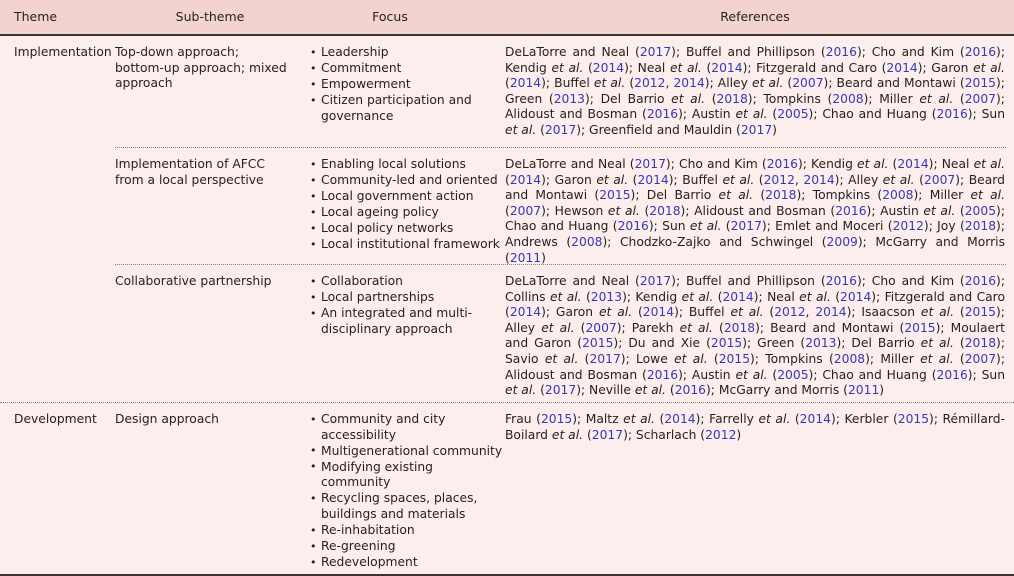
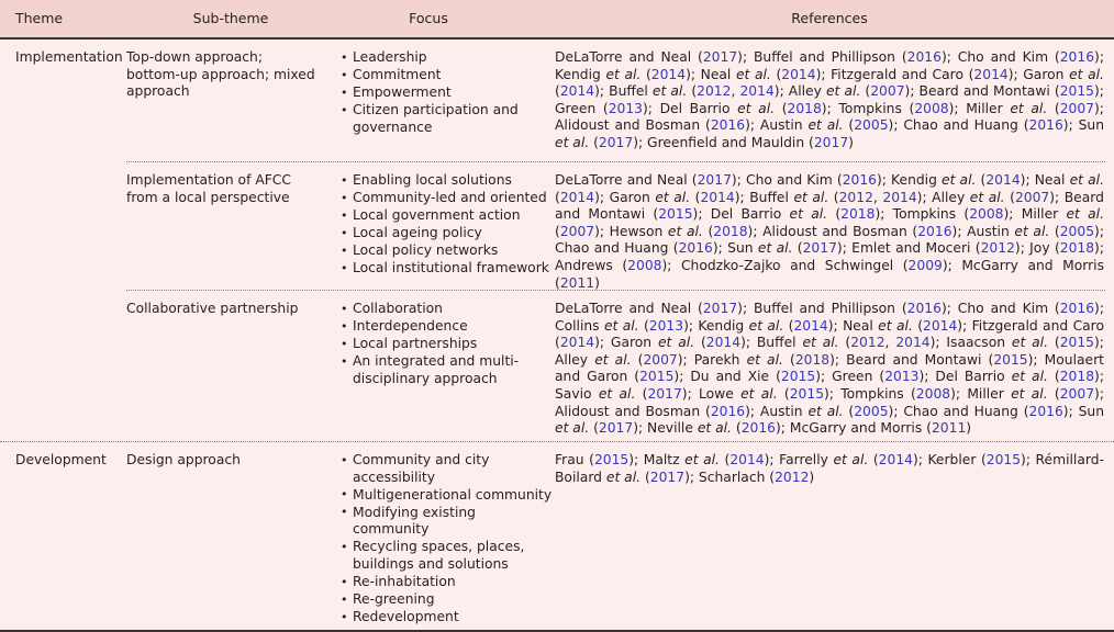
  Theme
  Sub-theme
  Focus
  References
  Implementation
  Top-down approach; bottom-up approach; mixed approach
  Leadership
  Commitment
  Empowerment
  Citizen participation and governance
  DeLaTorre and Neal (2017); Buffel and Phillipson (2016); Cho and Kim (2016); Kendig et al. (2014); Neal et al. (2014); Fitzgerald and Caro (2014); Garon et al. (2014); Buffel et al. (2012, 2014); Alley et al. (2007); Beard and Montawi (2015); Green (2013); Del Barrio et al. (2018); Tompkins (2008); Miller et al. (2007); Alidoust and Bosman (2016); Austin et al. (2005); Chao and Huang (2016); Sun et al. (2017); Greenfield and Mauldin (2017)
  Implementation of AFCC from a local perspective
  Enabling local solutions
  Community-led and oriented
  Local government action
  Local ageing policy
  Local policy networks
  Local institutional framework
  DeLaTorre and Neal (2017); Cho and Kim (2016); Kendig et al. (2014); Neal et al. (2014); Garon et al. (2014); Buffel et al. (2012, 2014); Alley et al. (2007); Beard and Montawi (2015); Del Barrio et al. (2018); Tompkins (2008); Miller et al. (2007); Hewson et al. (2018); Alidoust and Bosman (2016); Austin et al. (2005); Chao and Huang (2016); Sun et al. (2017); Emlet and Moceri (2012); Joy (2018); Andrews (2008); Chodzko-Zajko and Schwingel (2009); McGarry and Morris (2011)
  Collaborative partnership
  Collaboration
+ Interdependence
  Local partnerships
  An integrated and multi-disciplinary approach
  DeLaTorre and Neal (2017); Buffel and Phillipson (2016); Cho and Kim (2016); Collins et al. (2013); Kendig et al. (2014); Neal et al. (2014); Fitzgerald and Caro (2014); Garon et al. (2014); Buffel et al. (2012, 2014); Isaacson et al. (2015); Alley et al. (2007); Parekh et al. (2018); Beard and Montawi (2015); Moulaert and Garon (2015); Du and Xie (2015); Green (2013); Del Barrio et al. (2018); Savio et al. (2017); Lowe et al. (2015); Tompkins (2008); Miller et al. (2007); Alidoust and Bosman (2016); Austin et al. (2005); Chao and Huang (2016); Sun et al. (2017); Neville et al. (2016); McGarry and Morris (2011)
  Development
  Design approach
  Community and city accessibility
  Multigenerational community
  Modifying existing community
- Recycling spaces, places, buildings and materials
+ Recycling spaces, places, buildings and solutions
  Re-inhabitation
  Re-greening
  Redevelopment
  Frau (2015); Maltz et al. (2014); Farrelly et al. (2014); Kerbler (2015); Rémillard-Boilard et al. (2017); Scharlach (2012)
